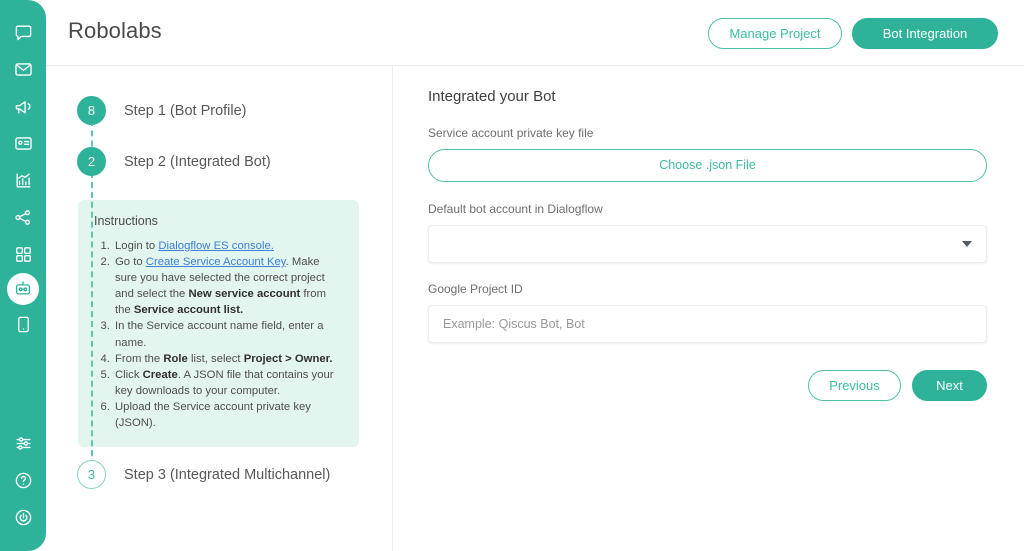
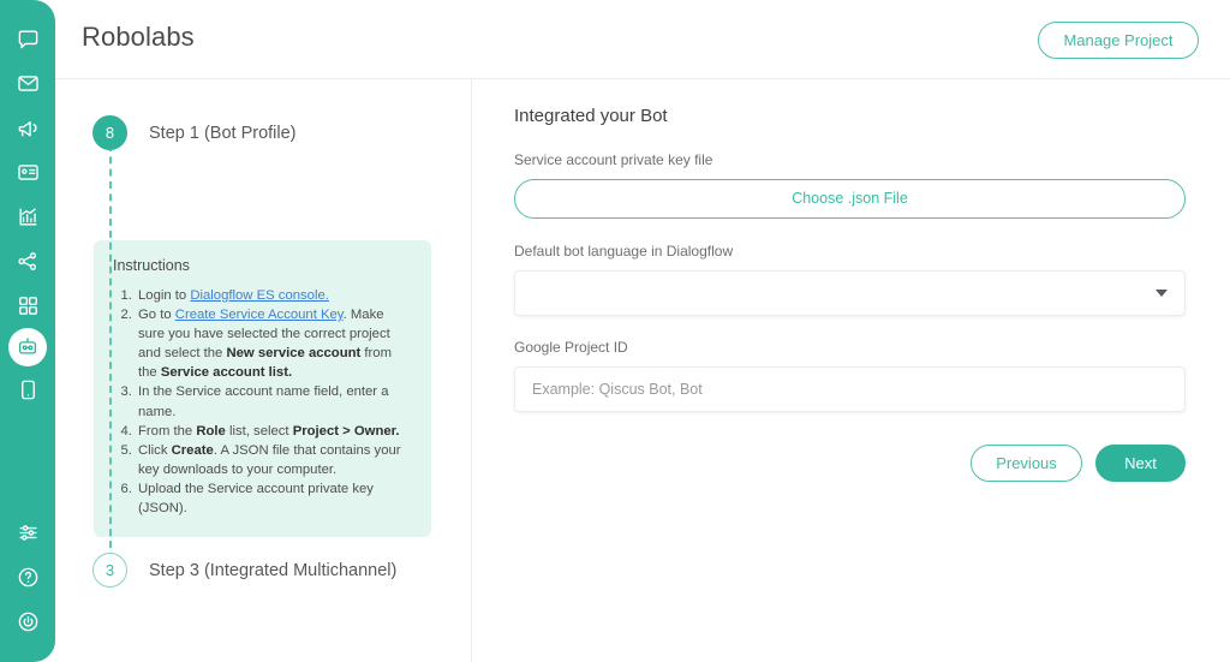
  Robolabs
  Manage Project
- Bot Integration
  8
  Step 1 (Bot Profile)
- 2
- Step 2 (Integrated Bot)
  3
  Step 3 (Integrated Multichannel)
  Instructions
  Login to Dialogflow ES console.
  Go to Create Service Account Key. Make sure you have selected the correct project and select the New service account from the Service account list.
  In the Service account name field, enter a name.
  From the Role list, select Project > Owner.
  Click Create. A JSON file that contains your key downloads to your computer.
  Upload the Service account private key (JSON).
  Integrated your Bot
  Service account private key file
  Choose .json File
- Default bot account in Dialogflow
+ Default bot language in Dialogflow
  Google Project ID
  Example: Qiscus Bot, Bot
  Previous
  Next
